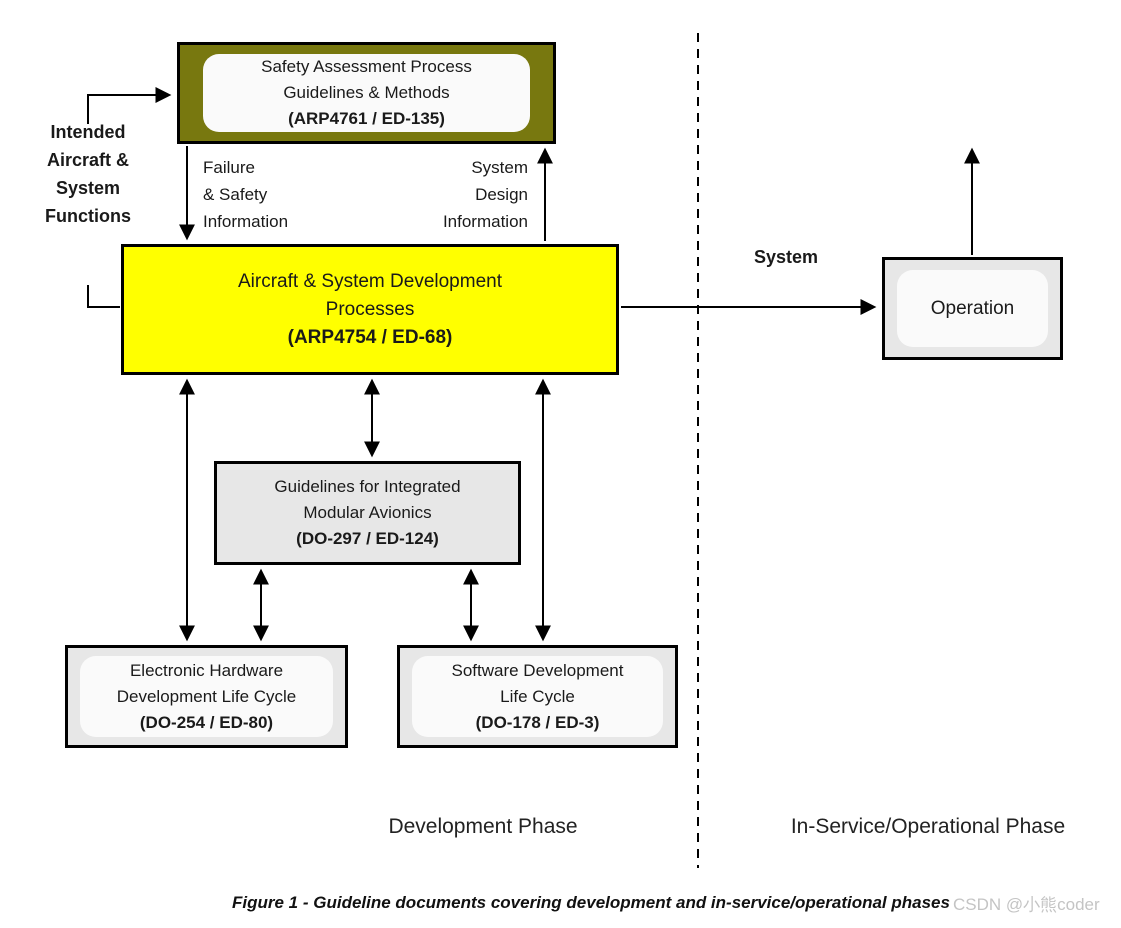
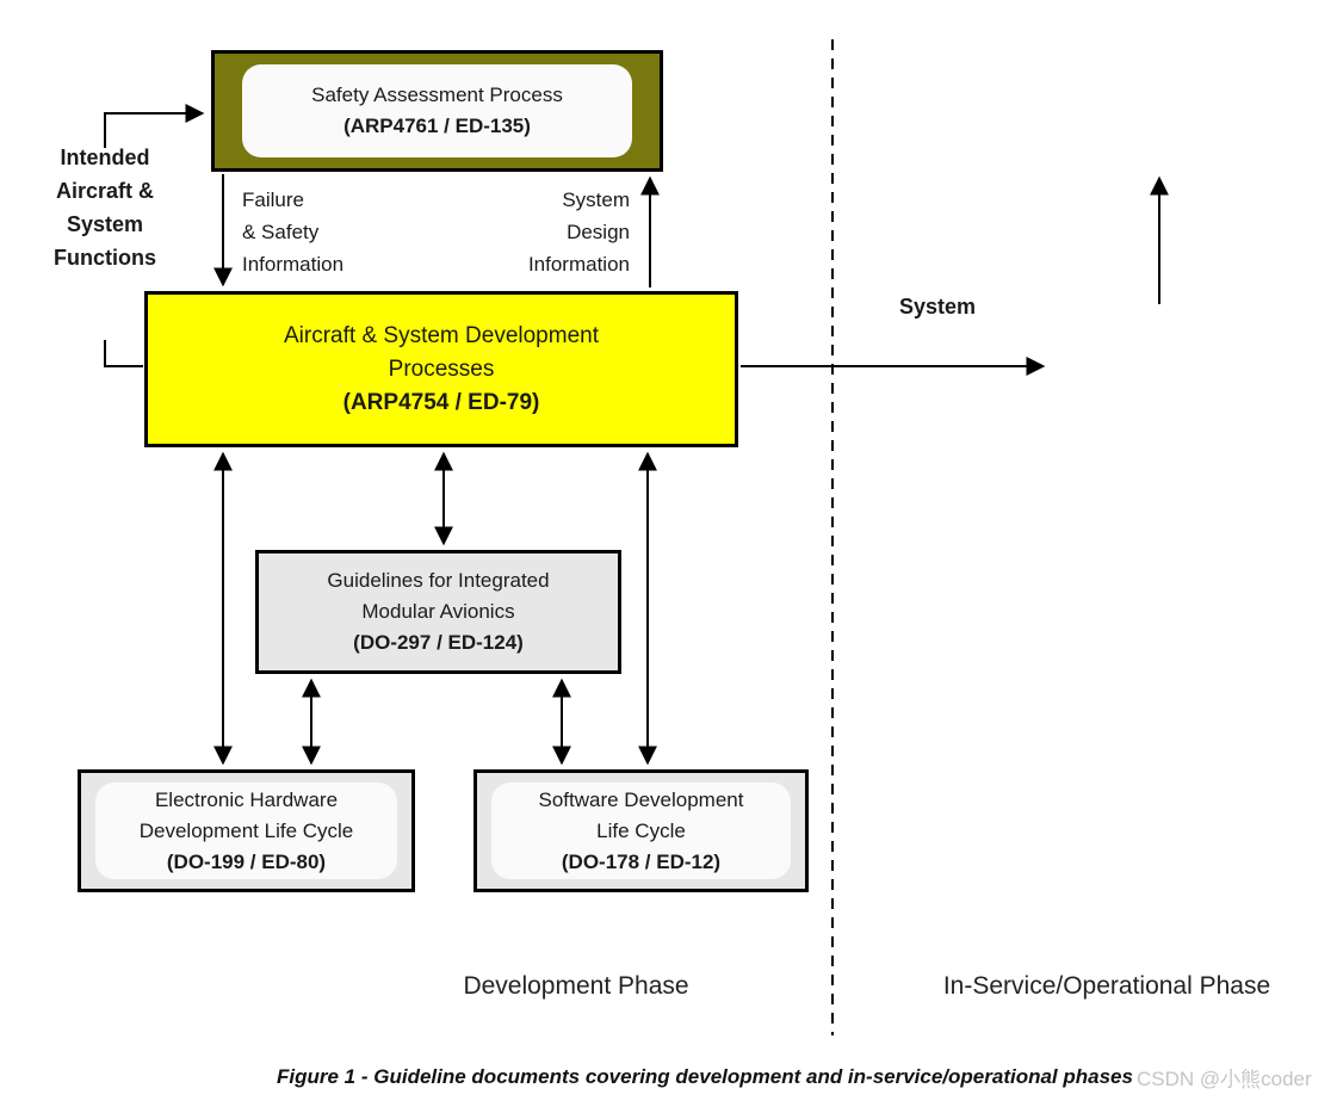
  Safety Assessment Process
- Guidelines & Methods
  (ARP4761 / ED-135)
  Aircraft & System Development
  Processes
- (ARP4754 / ED-68)
+ (ARP4754 / ED-79)
- Operation
  Guidelines for Integrated
  Modular Avionics
  (DO-297 / ED-124)
  Electronic Hardware
  Development Life Cycle
- (DO-254 / ED-80)
+ (DO-199 / ED-80)
  Software Development
  Life Cycle
- (DO-178 / ED-3)
+ (DO-178 / ED-12)
  Intended
  Aircraft &
  System
  Functions
  Failure
  & Safety
  Information
  System
  Design
  Information
  System
  Development Phase
  In-Service/Operational Phase
  CSDN @小熊coder
  Figure 1 - Guideline documents covering development and in-service/operational phases
